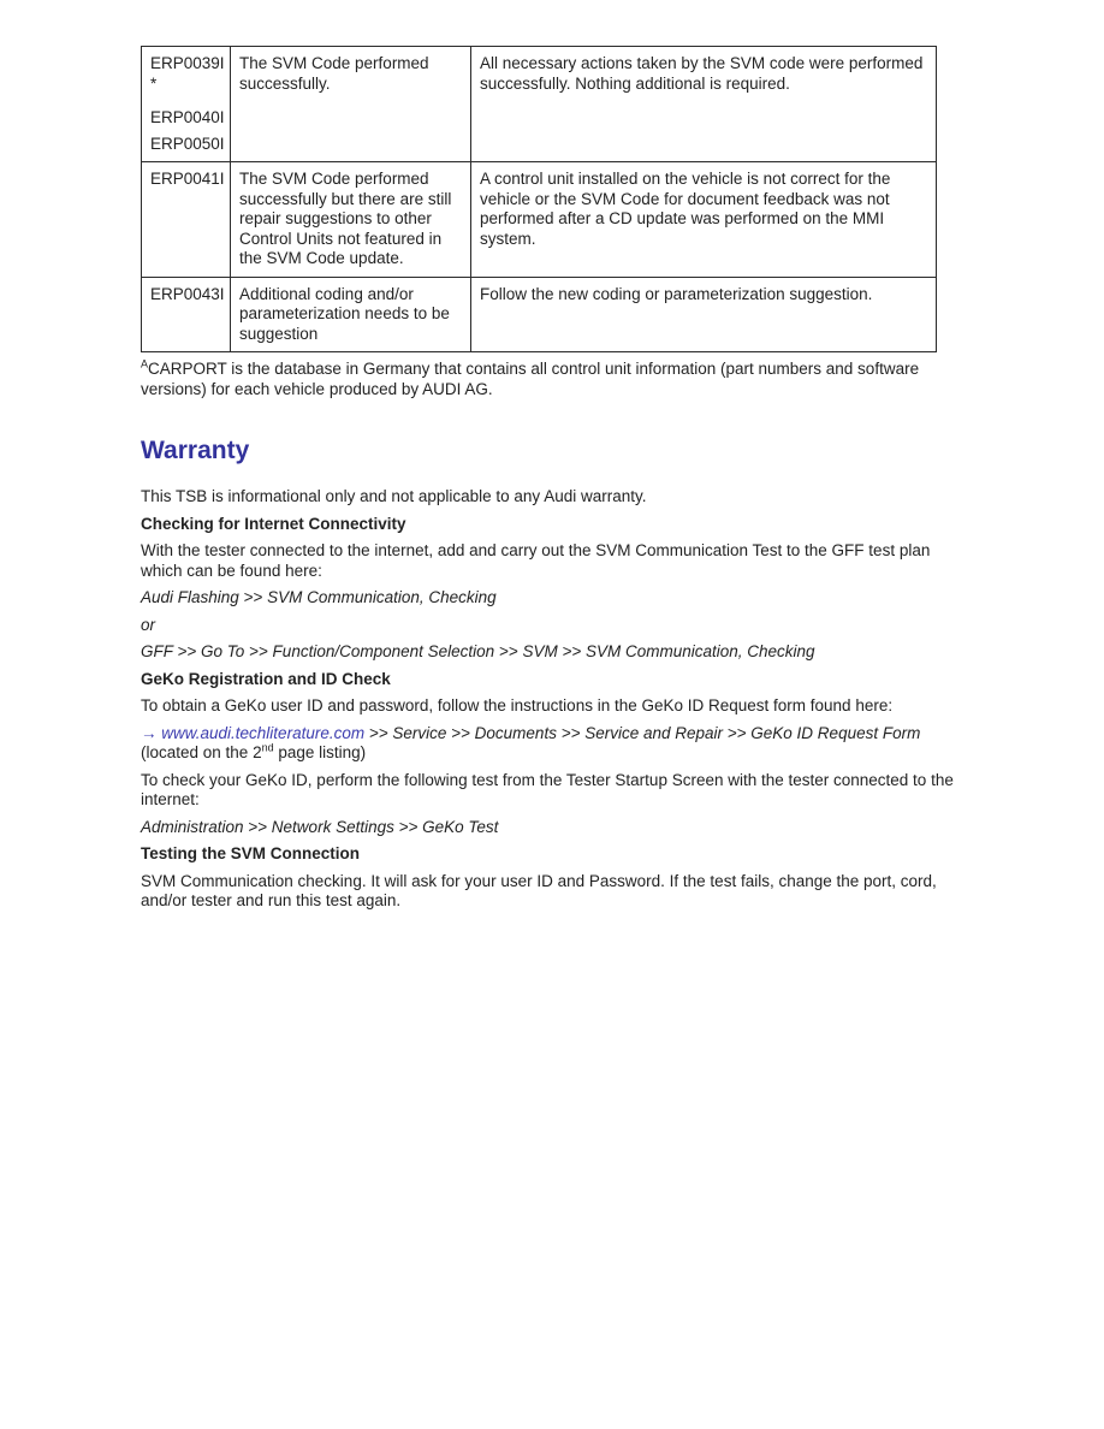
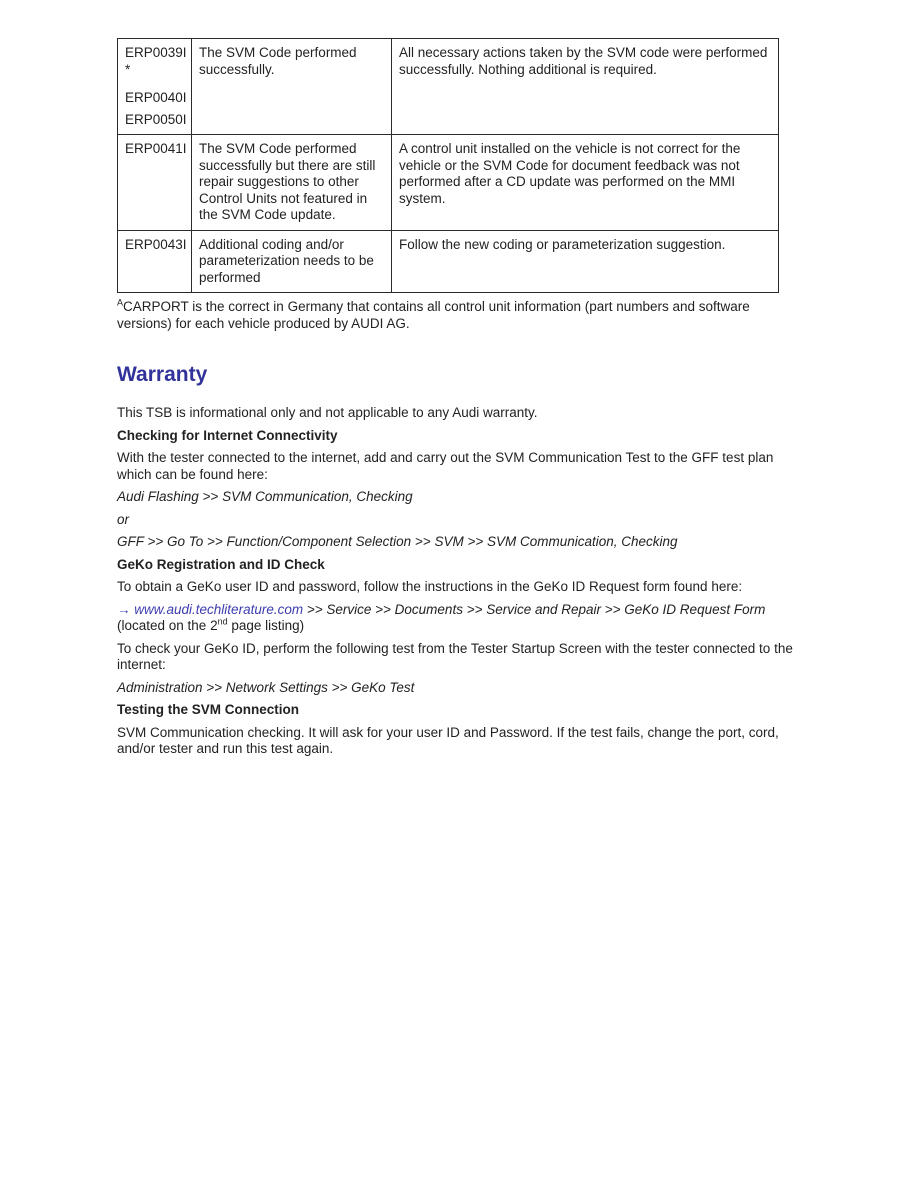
  ERP0039I * ERP0040I ERP0050I	The SVM Code performed successfully.	All necessary actions taken by the SVM code were performed successfully. Nothing additional is required.
  ERP0041I	The SVM Code performed successfully but there are still repair suggestions to other Control Units not featured in the SVM Code update.	A control unit installed on the vehicle is not correct for the vehicle or the SVM Code for document feedback was not performed after a CD update was performed on the MMI system.
- ERP0043I	Additional coding and/or parameterization needs to be suggestion	Follow the new coding or parameterization suggestion.
+ ERP0043I	Additional coding and/or parameterization needs to be performed	Follow the new coding or parameterization suggestion.
- ACARPORT is the database in Germany that contains all control unit information (part numbers and software versions) for each vehicle produced by AUDI AG.
+ ACARPORT is the correct in Germany that contains all control unit information (part numbers and software versions) for each vehicle produced by AUDI AG.
  Warranty
  This TSB is informational only and not applicable to any Audi warranty.
  Checking for Internet Connectivity
  With the tester connected to the internet, add and carry out the SVM Communication Test to the GFF test plan which can be found here:
  Audi Flashing >> SVM Communication, Checking
  or
  GFF >> Go To >> Function/Component Selection >> SVM >> SVM Communication, Checking
  GeKo Registration and ID Check
  To obtain a GeKo user ID and password, follow the instructions in the GeKo ID Request form found here:
  → www.audi.techliterature.com >> Service >> Documents >> Service and Repair >> GeKo ID Request Form
  (located on the 2nd page listing)
  To check your GeKo ID, perform the following test from the Tester Startup Screen with the tester connected to the internet:
  Administration >> Network Settings >> GeKo Test
  Testing the SVM Connection
  SVM Communication checking. It will ask for your user ID and Password. If the test fails, change the port, cord, and/or tester and run this test again.
